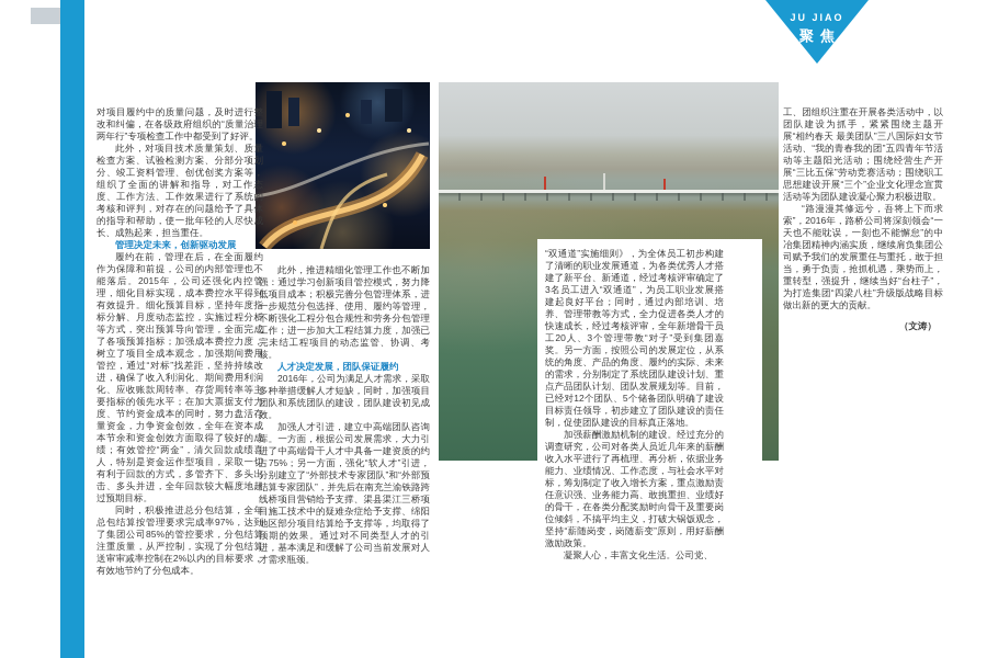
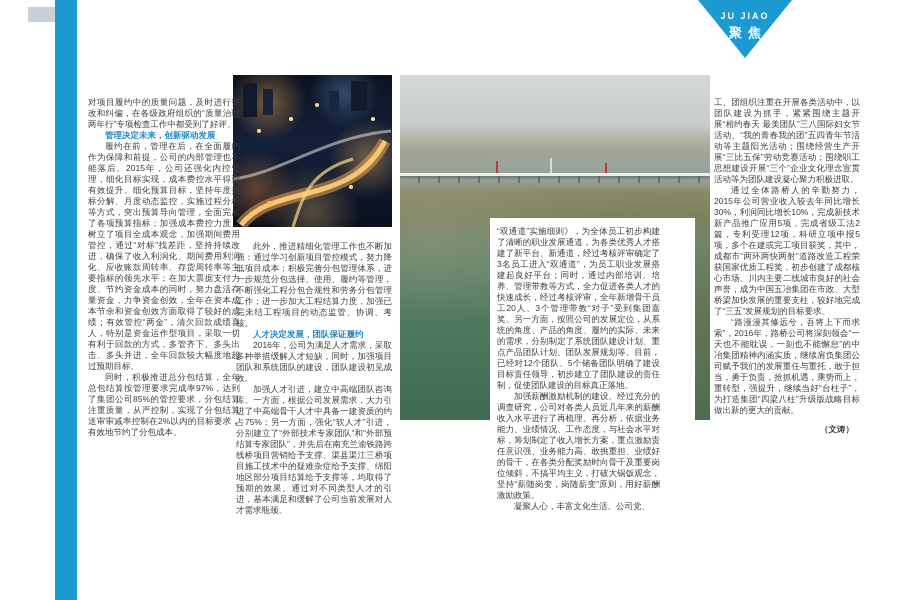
  JU JIAO
  聚焦
  对项目履约中的质量问题，及时进行整改和纠偏，在各级政府组织的“质量治理两年行”专项检查工作中都受到了好评。
- 此外，对项目技术质量策划、质量检查方案、试验检测方案、分部分项划分、竣工资料管理、创优创奖方案等，组织了全面的讲解和指导，对工作态度、工作方法、工作效果进行了系统的考核和评判，对存在的问题给予了具体的指导和帮助，使一批年轻的人尽快成长、成熟起来，担当重任。
  管理决定未来，创新驱动发展
  履约在前，管理在后，在全面履约作为保障和前提，公司的内部管理也不能落后。2015年，公司还强化内控管理，细化目标实现，成本费控水平得到有效提升。细化预算目标，坚持年度指标分解、月度动态监控，实施过程分析等方式，突出预算导向管理，全面完成了各项预算指标；加强成本费控力度，树立了项目全成本观念，加强期间费用管控，通过“对标”找差距，坚持持续改进，确保了收入利润化、期间费用利润化、应收账款周转率、存货周转率等主要指标的领先水平；在加大票据支付力度、节约资金成本的同时，努力盘活存量资金，力争资金创效，全年在资本成本节余和资金创效方面取得了较好的成绩；有效管控“两金”，清欠回款成绩喜人，特别是资金运作型项目，采取一切有利于回款的方式，多管齐下、多头出击、多头并进，全年回款较大幅度地超过预期目标。
  同时，积极推进总分包结算，全年总包结算按管理要求完成率97%，达到了集团公司85%的管控要求，分包结算注重质量，从严控制，实现了分包结算送审审减率控制在2%以内的目标要求，有效地节约了分包成本。
  此外，推进精细化管理工作也不断加强：通过学习创新项目管控模式，努力降低项目成本；积极完善分包管理体系，进一步规范分包选择、使用、履约等管理，不断强化工程分包合规性和劳务分包管理工作；进一步加大工程结算力度，加强已完未结工程项目的动态监管、协调、考核。
  人才决定发展，团队保证履约
  2016年，公司为满足人才需求，采取多种举措缓解人才短缺，同时，加强项目团队和系统团队的建设，团队建设初见成效。
  加强人才引进，建立中高端团队咨询库。一方面，根据公司发展需求，大力引进了中高端骨干人才中具备一建资质的约占75%；另一方面，强化“软人才”引进，分别建立了“外部技术专家团队”和“外部预结算专家团队”，并先后在南充兰渝铁路跨线桥项目营销给予支撑、渠县渠江三桥项目施工技术中的疑难杂症给予支撑、绵阳地区部分项目结算给予支撑等，均取得了预期的效果。通过对不同类型人才的引进，基本满足和缓解了公司当前发展对人才需求瓶颈。
  “双通道”实施细则》，为全体员工初步构建了清晰的职业发展通道，为各类优秀人才搭建了新平台、新通道，经过考核评审确定了3名员工进入“双通道”，为员工职业发展搭建起良好平台；同时，通过内部培训、培养、管理带教等方式，全力促进各类人才的快速成长，经过考核评审，全年新增骨干员工20人、3个管理带教“对子”受到集团嘉奖。另一方面，按照公司的发展定位，从系统的角度、产品的角度、履约的实际、未来的需求，分别制定了系统团队建设计划、重点产品团队计划、团队发展规划等。目前，已经对12个团队、5个储备团队明确了建设目标责任领导，初步建立了团队建设的责任制，促使团队建设的目标真正落地。
  加强薪酬激励机制的建设。经过充分的调查研究，公司对各类人员近几年来的薪酬收入水平进行了再梳理、再分析，依据业务能力、业绩情况、工作态度，与社会水平对标，筹划制定了收入增长方案，重点激励责任意识强、业务能力高、敢挑重担、业绩好的骨干，在各类分配奖励时向骨干及重要岗位倾斜，不搞平均主义，打破大锅饭观念，坚持“薪随岗变，岗随薪变”原则，用好薪酬激励政策。
  凝聚人心，丰富文化生活。公司党、
  工、团组织注重在开展各类活动中，以团队建设为抓手，紧紧围绕主题开展“相约春天 最美团队”三八国际妇女节活动、“我的青春我的团”五四青年节活动等主题阳光活动；围绕经营生产开展“三比五保”劳动竞赛活动；围绕职工思想建设开展“三个”企业文化理念宣贯活动等为团队建设凝心聚力积极进取。
+ 通过全体路桥人的辛勤努力，2015年公司营业收入较去年同比增长30%，利润同比增长10%，完成新技术新产品推广应用5项，完成省级工法2篇，专利受理12项，科研立项申报5项，多个在建或完工项目获奖，其中，成都市“两环两快两射”道路改造工程荣获国家优质工程奖，初步创建了成都核心市场、川内主要二线城市良好的社会声誉，成为中国五冶集团在市政、大型桥梁加快发展的重要支柱，较好地完成了“三五”发展规划的目标要求。
  “路漫漫其修远兮，吾将上下而求索”，2016年，路桥公司将深刻领会“一天也不能耽误，一刻也不能懈怠”的中冶集团精神内涵实质，继续肩负集团公司赋予我们的发展重任与重托，敢于担当，勇于负责，抢抓机遇，乘势而上，重转型，强提升，继续当好“台柱子”，为打造集团“四梁八柱”升级版战略目标做出新的更大的贡献。
  （文涛）
